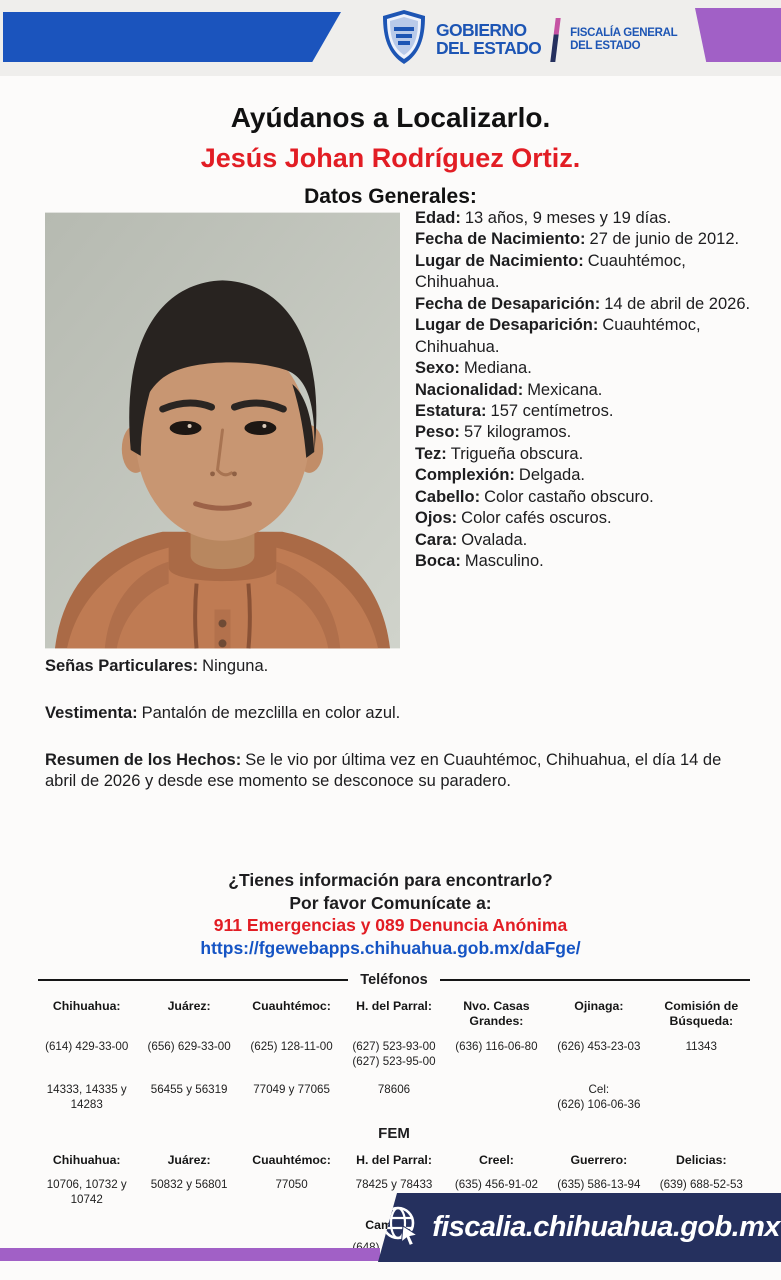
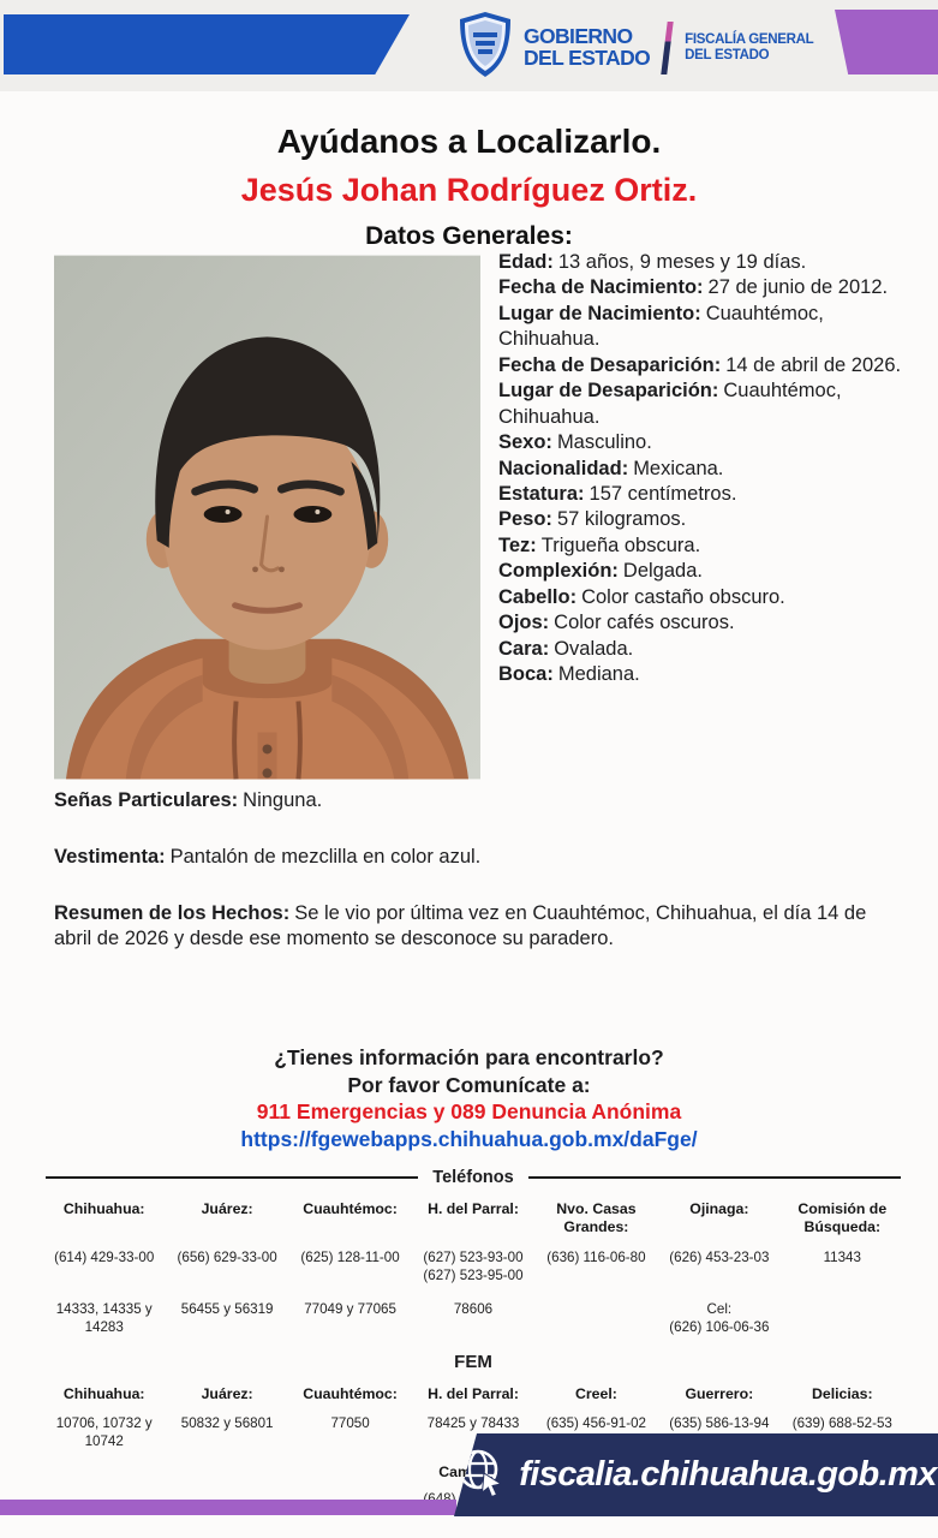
  GOBIERNO
  DEL ESTADO
  FISCALÍA GENERAL
  DEL ESTADO
  Ayúdanos a Localizarlo.
  Jesús Johan Rodríguez Ortiz.
  Datos Generales:
  Edad: 13 años, 9 meses y 19 días.
  Fecha de Nacimiento: 27 de junio de 2012.
  Lugar de Nacimiento: Cuauhtémoc, Chihuahua.
  Fecha de Desaparición: 14 de abril de 2026.
  Lugar de Desaparición: Cuauhtémoc, Chihuahua.
- Sexo: Mediana.
+ Sexo: Masculino.
  Nacionalidad: Mexicana.
  Estatura: 157 centímetros.
  Peso: 57 kilogramos.
  Tez: Trigueña obscura.
  Complexión: Delgada.
  Cabello: Color castaño obscuro.
  Ojos: Color cafés oscuros.
  Cara: Ovalada.
- Boca: Masculino.
+ Boca: Mediana.
  Señas Particulares: Ninguna.
  Vestimenta: Pantalón de mezclilla en color azul.
  Resumen de los Hechos: Se le vio por última vez en Cuauhtémoc, Chihuahua, el día 14 de abril de 2026 y desde ese momento se desconoce su paradero.
  ¿Tienes información para encontrarlo?
  Por favor Comunícate a:
  911 Emergencias y 089 Denuncia Anónima
  https://fgewebapps.chihuahua.gob.mx/daFge/
  Teléfonos
  Chihuahua:
  Juárez:
  Cuauhtémoc:
  H. del Parral:
  Nvo. Casas Grandes:
  Ojinaga:
  Comisión de Búsqueda:
  (614) 429-33-00
  (656) 629-33-00
  (625) 128-11-00
  (627) 523-93-00
  (627) 523-95-00
  (636) 116-06-80
  (626) 453-23-03
  11343
  14333, 14335 y 14283
  56455 y 56319
  77049 y 77065
  78606
  Cel:
  (626) 106-06-36
  FEM
  Chihuahua:
  Juárez:
  Cuauhtémoc:
  H. del Parral:
  Creel:
  Guerrero:
  Delicias:
  10706, 10732 y 10742
  50832 y 56801
  77050
  78425 y 78433
  (635) 456-91-02
  (635) 586-13-94
  (639) 688-52-53
  fiscalia.chihuahua.gob.mx
